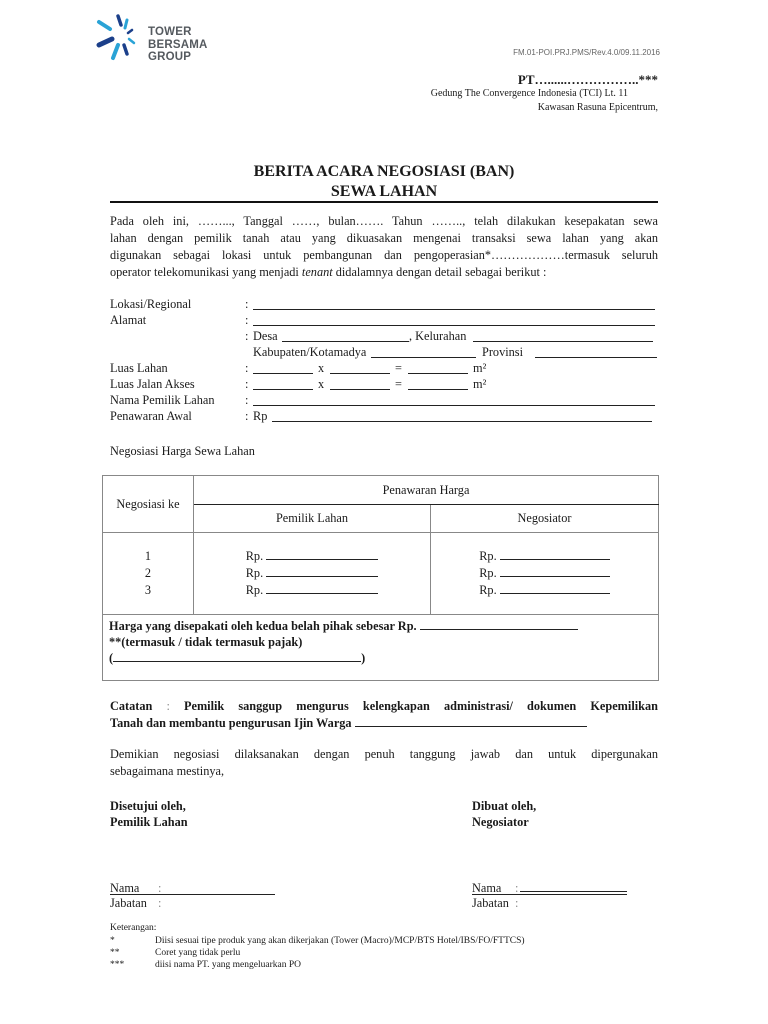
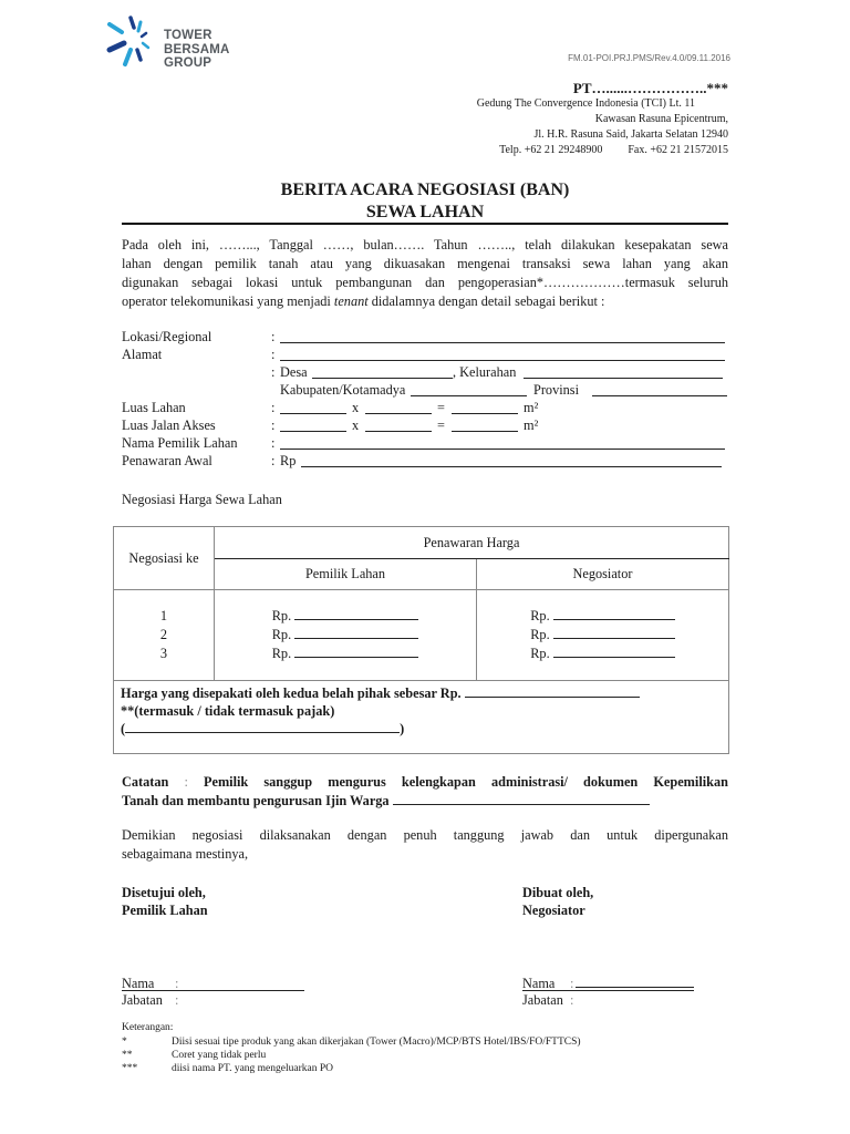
  TOWER
  BERSAMA
  GROUP
  FM.01-POI.PRJ.PMS/Rev.4.0/09.11.2016
  PT…......……………..***
  Gedung The Convergence Indonesia (TCI) Lt. 11
  Kawasan Rasuna Epicentrum,
+ Jl. H.R. Rasuna Said, Jakarta Selatan 12940
+ Telp. +62 21 29248900 Fax. +62 21 21572015
  BERITA ACARA NEGOSIASI (BAN)
  SEWA LAHAN
  Pada oleh ini, ……..., Tanggal ……, bulan……. Tahun …….., telah dilakukan kesepakatan sewa
  lahan dengan pemilik tanah atau yang dikuasakan mengenai transaksi sewa lahan yang akan
  digunakan sebagai lokasi untuk pembangunan dan pengoperasian*………………termasuk seluruh
  operator telekomunikasi yang menjadi tenant didalamnya dengan detail sebagai berikut :
  Lokasi/Regional
  :
  Alamat
  :
  :
  Desa
  , Kelurahan
  Kabupaten/Kotamadya
  Provinsi
  Luas Lahan
  :
  x
  =
  m²
  Luas Jalan Akses
  :
  x
  =
  m²
  Nama Pemilik Lahan
  :
  Penawaran Awal
  :
  Rp
  Negosiasi Harga Sewa Lahan
  Negosiasi ke	Penawaran Harga
  Pemilik Lahan	Negosiator
  1 2 3	Rp. Rp. Rp.	Rp. Rp. Rp.
  Harga yang disepakati oleh kedua belah pihak sebesar Rp. **(termasuk / tidak termasuk pajak) ( )
  Catatan : Pemilik sanggup mengurus kelengkapan administrasi/ dokumen Kepemilikan
  Tanah dan membantu pengurusan Ijin Warga
  Demikian negosiasi dilaksanakan dengan penuh tanggung jawab dan untuk dipergunakan
  sebagaimana mestinya,
  Disetujui oleh,
  Pemilik Lahan
  Dibuat oleh,
  Negosiator
  Nama
  :
  Jabatan
  :
  Nama
  :
  Jabatan
  :
  Keterangan:
  *
  Diisi sesuai tipe produk yang akan dikerjakan (Tower (Macro)/MCP/BTS Hotel/IBS/FO/FTTCS)
  **
  Coret yang tidak perlu
  ***
  diisi nama PT. yang mengeluarkan PO
